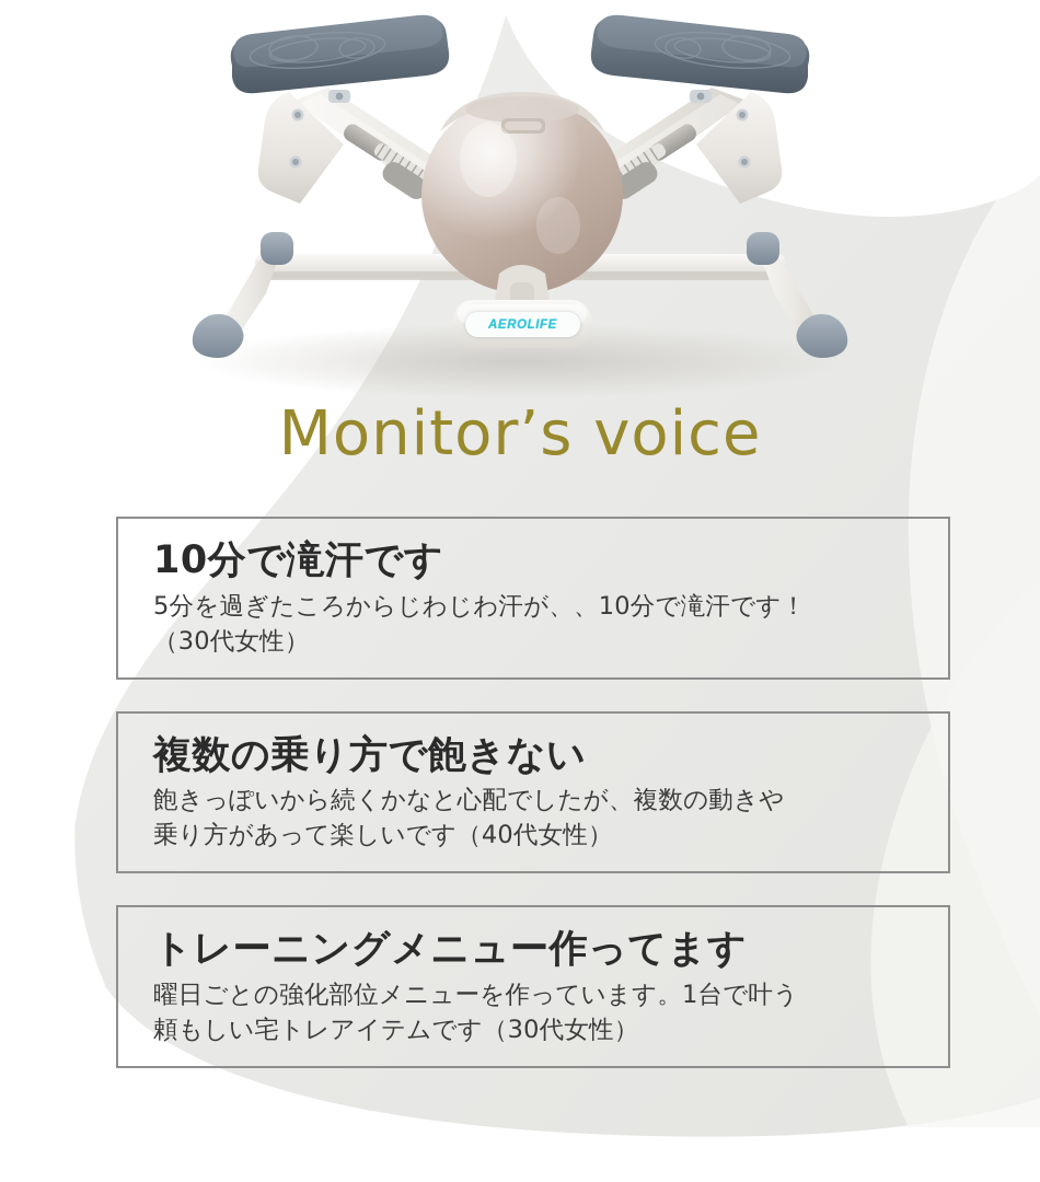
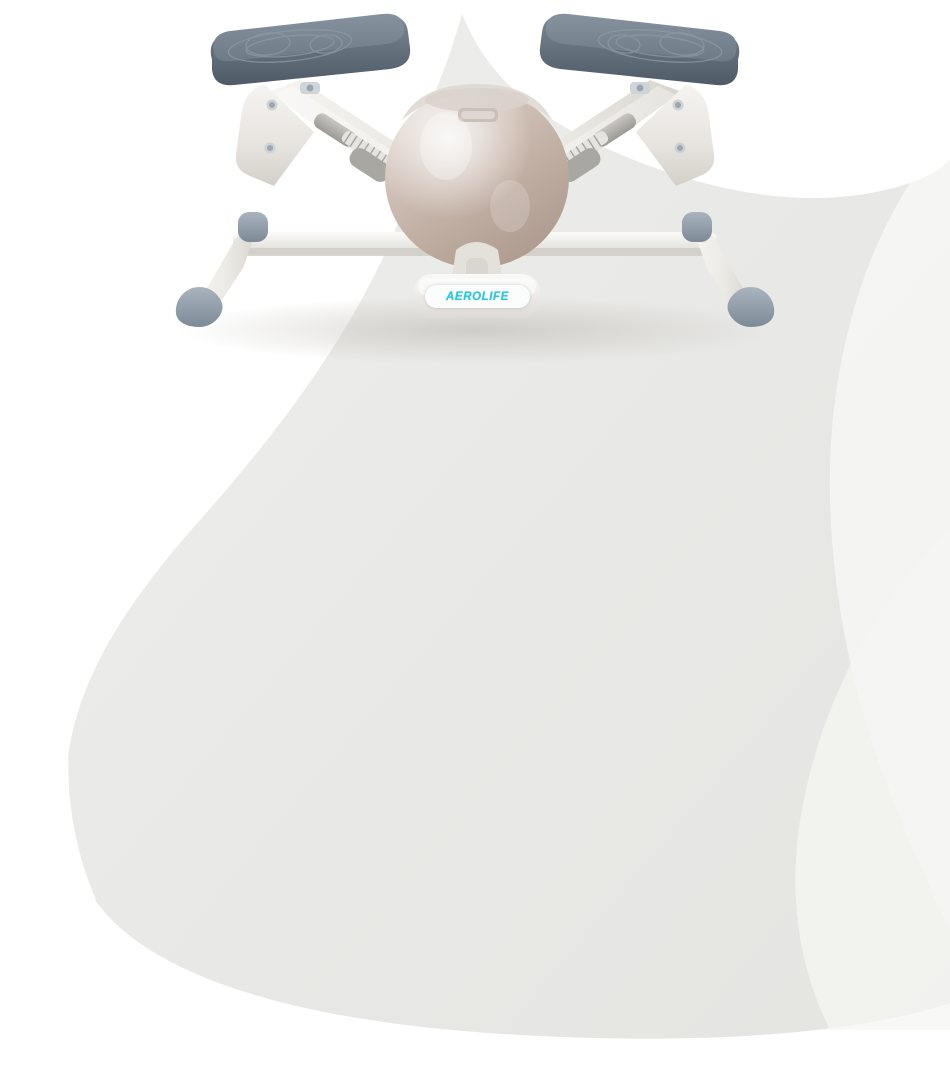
  AEROLIFE
- Monitor’s voice
- 10分で滝汗です
- 5分を過ぎたころからじわじわ汗が、、10分で滝汗です！
- （30代女性）
- 複数の乗り方で飽きない
- 飽きっぽいから続くかなと心配でしたが、複数の動きや
- 乗り方があって楽しいです（40代女性）
- トレーニングメニュー作ってます
- 曜日ごとの強化部位メニューを作っています。1台で叶う
- 頼もしい宅トレアイテムです（30代女性）
